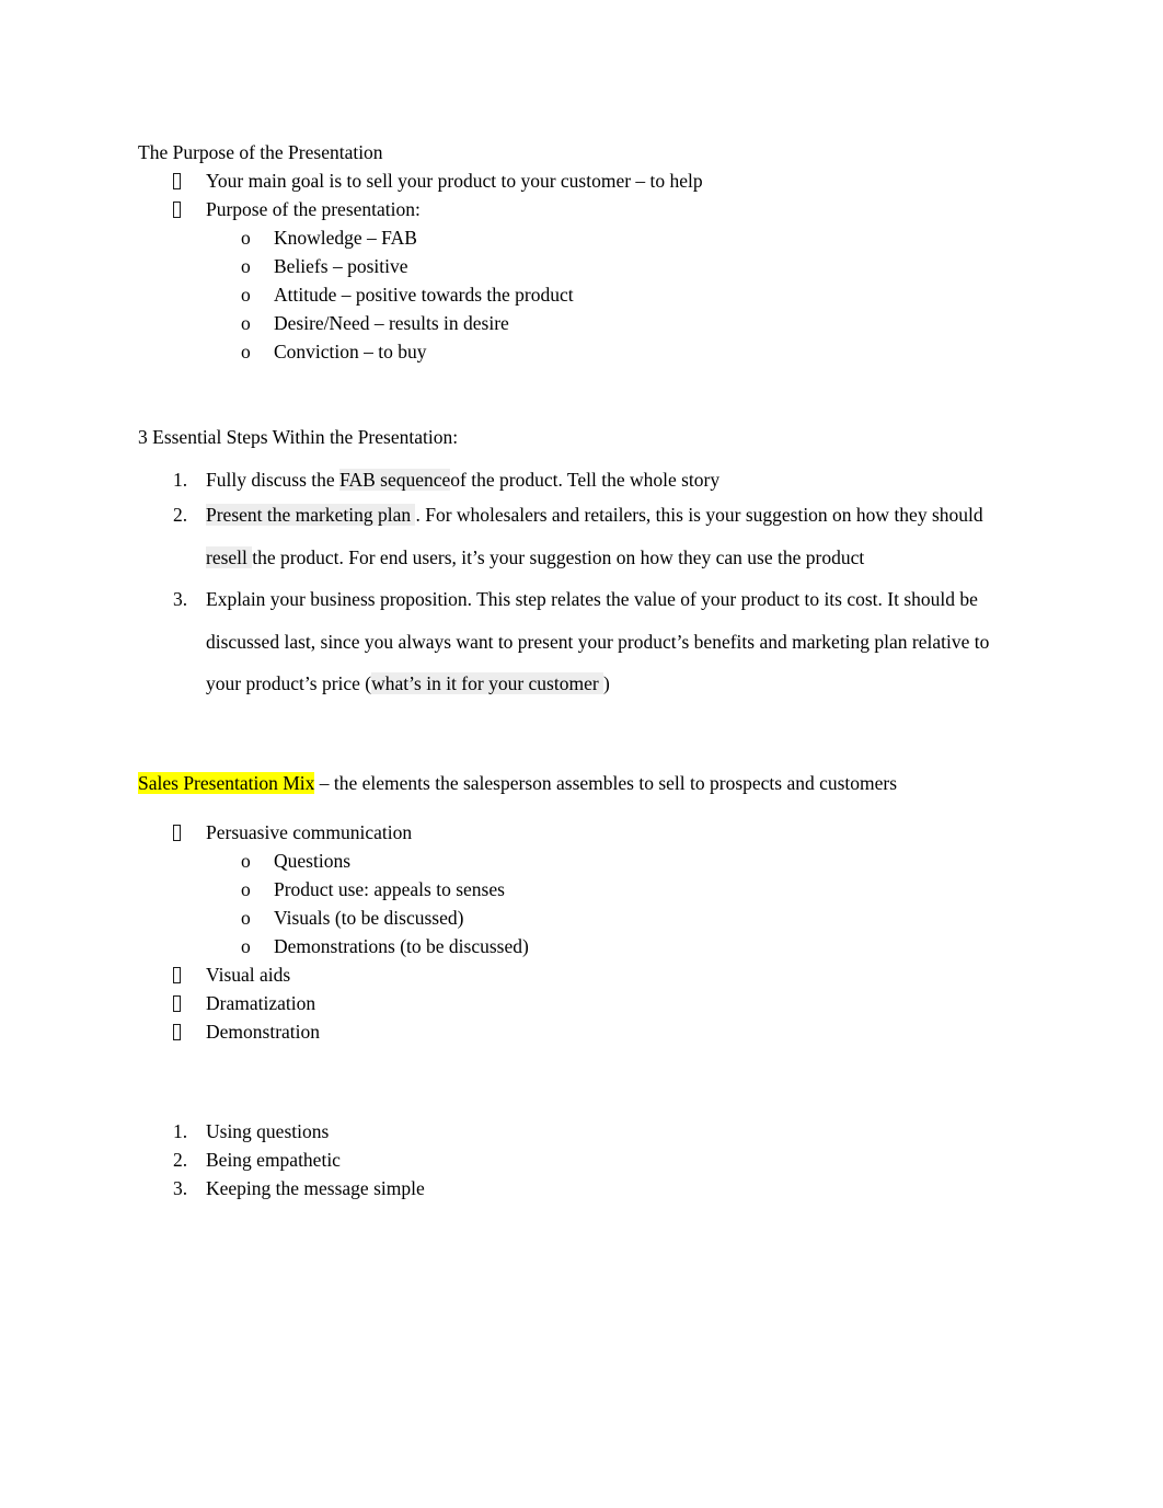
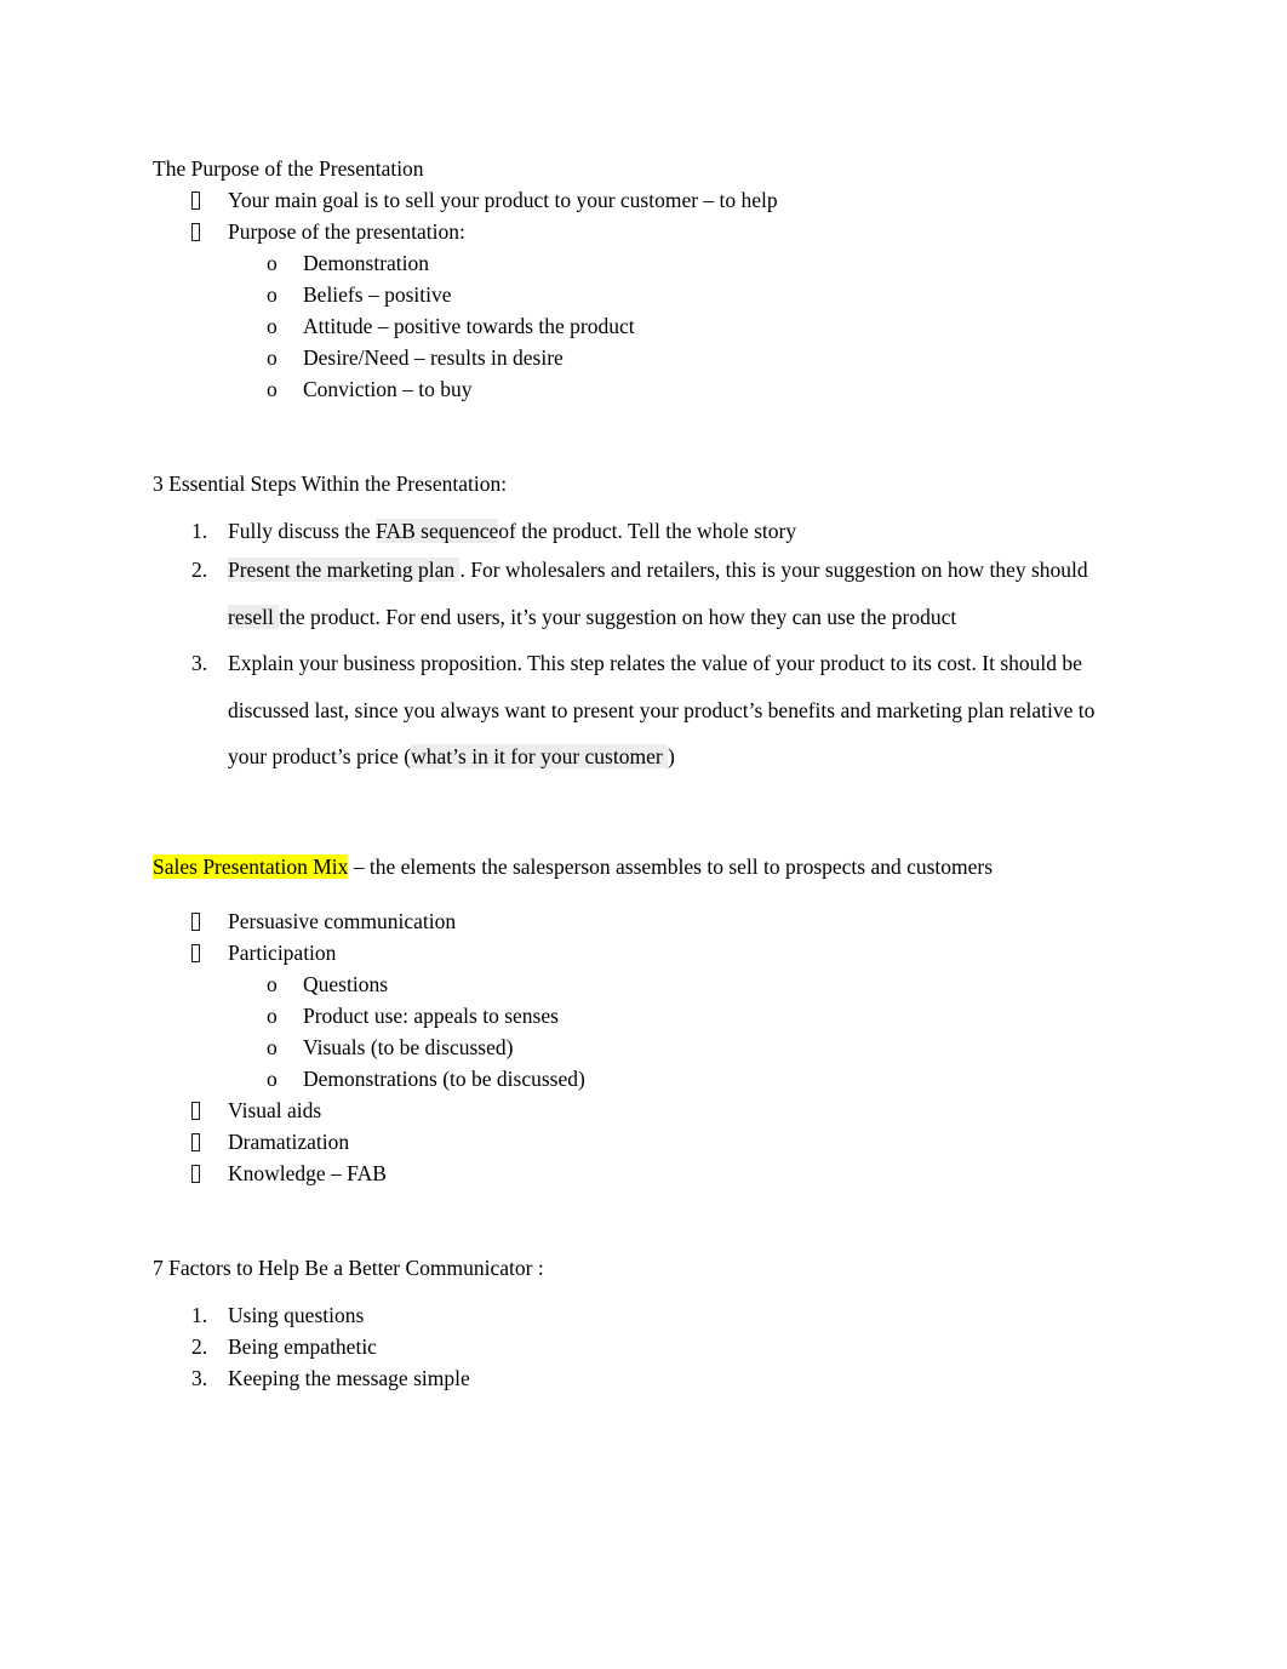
  The Purpose of the Presentation
  Your main goal is to sell your product to your customer – to help
  Purpose of the presentation:
  o
- Knowledge – FAB
+ Demonstration
  o
  Beliefs – positive
  o
  Attitude – positive towards the product
  o
  Desire/Need – results in desire
  o
  Conviction – to buy
  3 Essential Steps Within the Presentation:
  1.
  Fully discuss the FAB sequenceof the product. Tell the whole story
  2.
  Present the marketing plan . For wholesalers and retailers, this is your suggestion on how they should resell the product. For end users, it’s your suggestion on how they can use the product
  3.
  Explain your business proposition. This step relates the value of your product to its cost. It should be discussed last, since you always want to present your product’s benefits and marketing plan relative to your product’s price (what’s in it for your customer )
  Sales Presentation Mix – the elements the salesperson assembles to sell to prospects and customers
  Persuasive communication
+ Participation
  o
  Questions
  o
  Product use: appeals to senses
  o
  Visuals (to be discussed)
  o
  Demonstrations (to be discussed)
  Visual aids
  Dramatization
- Demonstration
+ Knowledge – FAB
+ 7 Factors to Help Be a Better Communicator :
  1.
  Using questions
  2.
  Being empathetic
  3.
  Keeping the message simple
